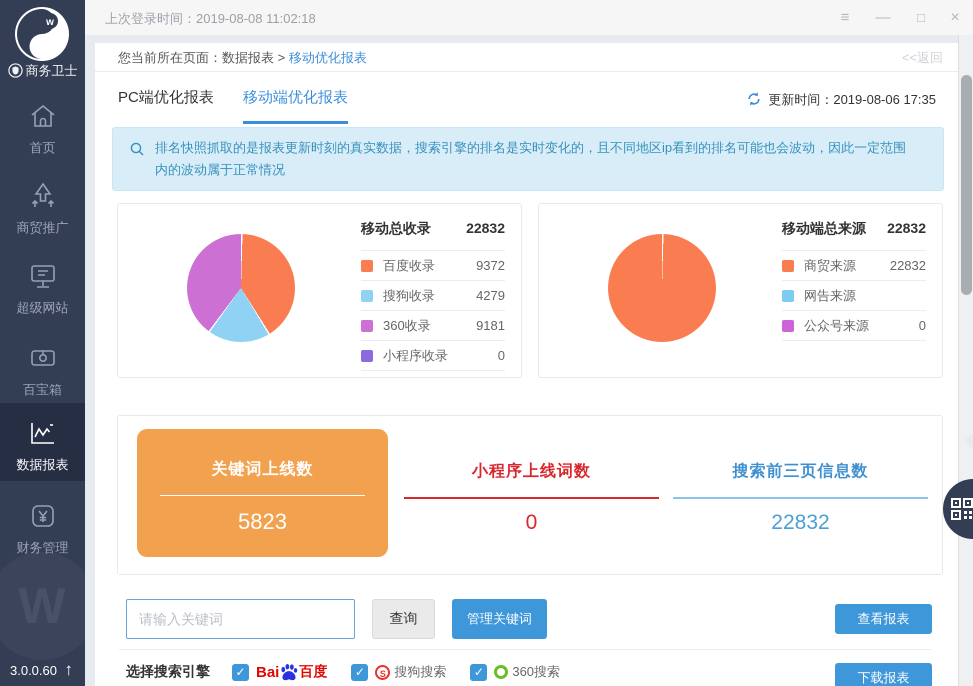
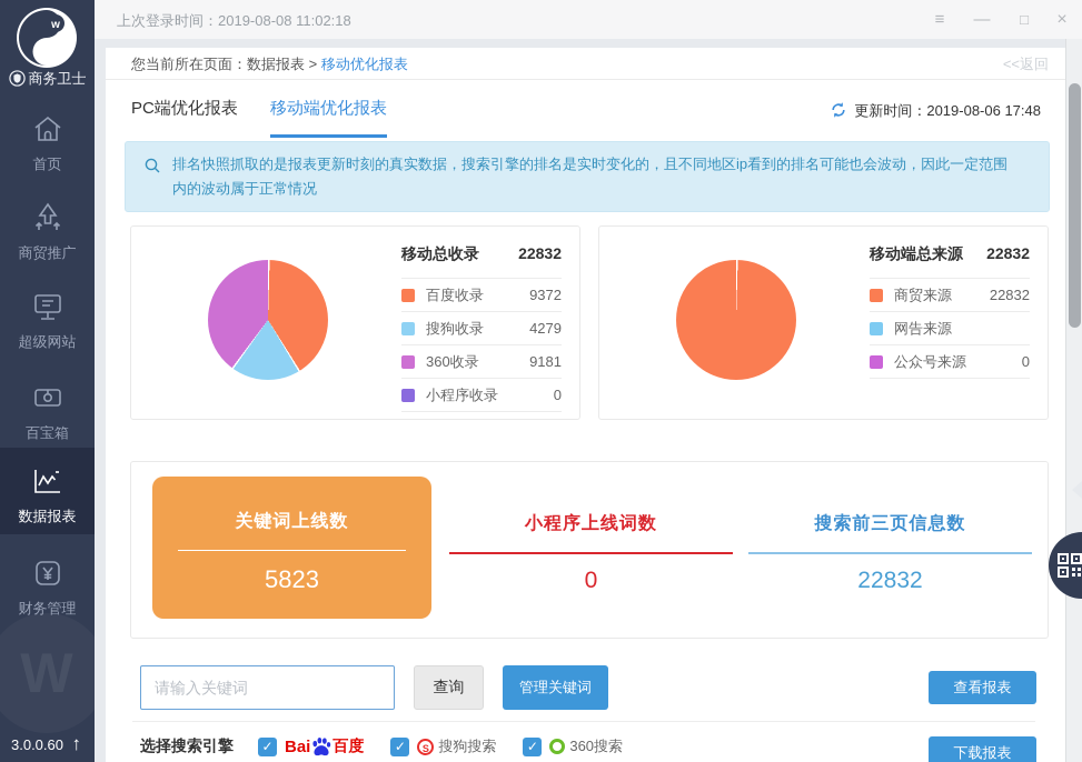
  上次登录时间：2019-08-08 11:02:18
  ≡
  —
  □
  ×
  w
  商务卫士
  首页
  商贸推广
  超级网站
  百宝箱
  数据报表
  财务管理
  3.0.0.60
  ↑
  您当前所在页面：数据报表 > 移动优化报表
  <<返回
  PC端优化报表
  移动端优化报表
- 更新时间：2019-08-06 17:35
+ 更新时间：2019-08-06 17:48
  排名快照抓取的是报表更新时刻的真实数据，搜索引擎的排名是实时变化的，且不同地区ip看到的排名可能也会波动，因此一定范围内的波动属于正常情况
  移动总收录
  22832
  百度收录
  9372
  搜狗收录
  4279
  360收录
  9181
  小程序收录
  0
  移动端总来源
  22832
  商贸来源
  22832
  网告来源
  公众号来源
  0
  关键词上线数
  5823
  小程序上线词数
  0
  搜索前三页信息数
  22832
  请输入关键词
  查询
  管理关键词
  查看报表
  下载报表
  选择搜索引擎
  ✓
  Bai
  百度
  ✓
  S
  搜狗搜索
  ✓
  360搜索
